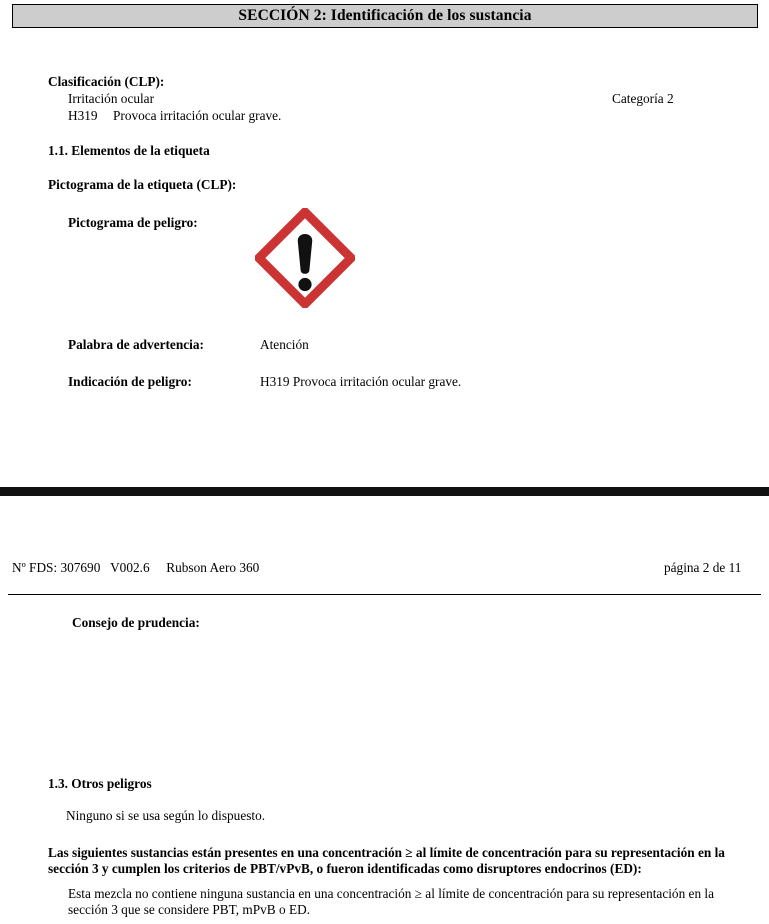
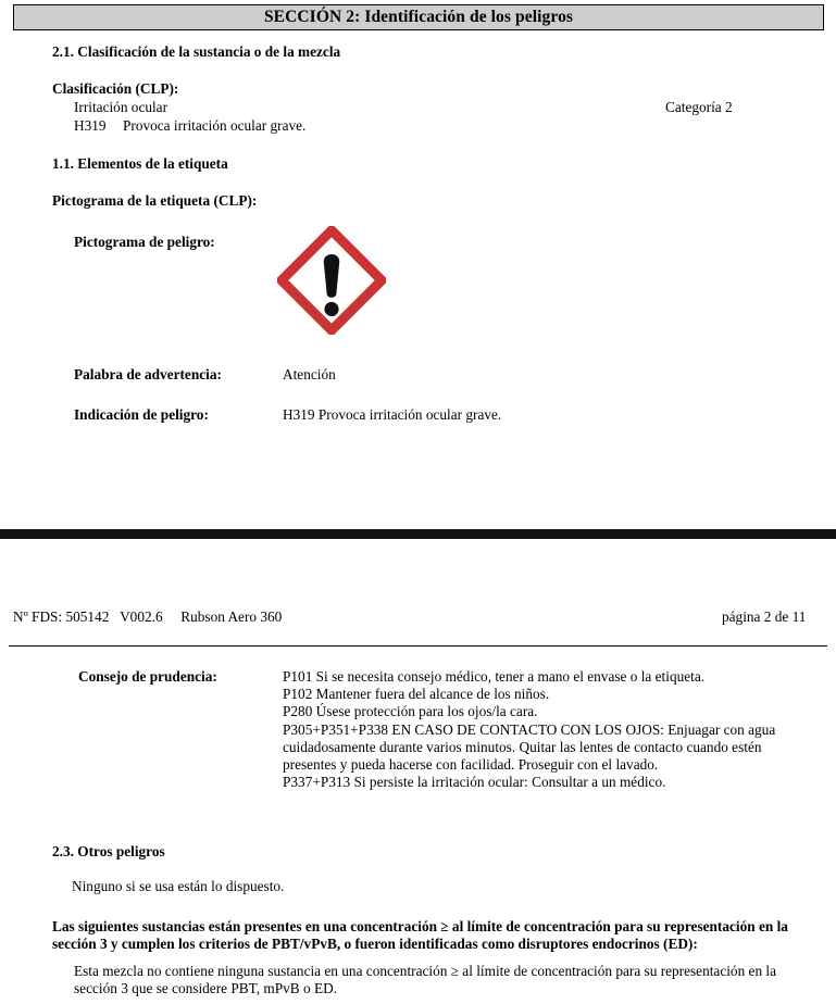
- SECCIÓN 2: Identificación de los sustancia
+ SECCIÓN 2: Identificación de los peligros
+ 2.1. Clasificación de la sustancia o de la mezcla
  Clasificación (CLP):
  Irritación ocular
  Categoría 2
  H319
  Provoca irritación ocular grave.
  1.1. Elementos de la etiqueta
  Pictograma de la etiqueta (CLP):
  Pictograma de peligro:
  Palabra de advertencia:
  Atención
  Indicación de peligro:
  H319 Provoca irritación ocular grave.
- Nº FDS: 307690 V002.6 Rubson Aero 360
+ Nº FDS: 505142 V002.6 Rubson Aero 360
  página 2 de 11
  Consejo de prudencia:
+ P101 Si se necesita consejo médico, tener a mano el envase o la etiqueta.
+ P102 Mantener fuera del alcance de los niños.
+ P280 Úsese protección para los ojos/la cara.
+ P305+P351+P338 EN CASO DE CONTACTO CON LOS OJOS: Enjuagar con agua
+ cuidadosamente durante varios minutos. Quitar las lentes de contacto cuando estén
+ presentes y pueda hacerse con facilidad. Proseguir con el lavado.
+ P337+P313 Si persiste la irritación ocular: Consultar a un médico.
- 1.3. Otros peligros
+ 2.3. Otros peligros
- Ninguno si se usa según lo dispuesto.
+ Ninguno si se usa están lo dispuesto.
  Las siguientes sustancias están presentes en una concentración ≥ al límite de concentración para su representación en la
  sección 3 y cumplen los criterios de PBT/vPvB, o fueron identificadas como disruptores endocrinos (ED):
  Esta mezcla no contiene ninguna sustancia en una concentración ≥ al límite de concentración para su representación en la
  sección 3 que se considere PBT, mPvB o ED.
